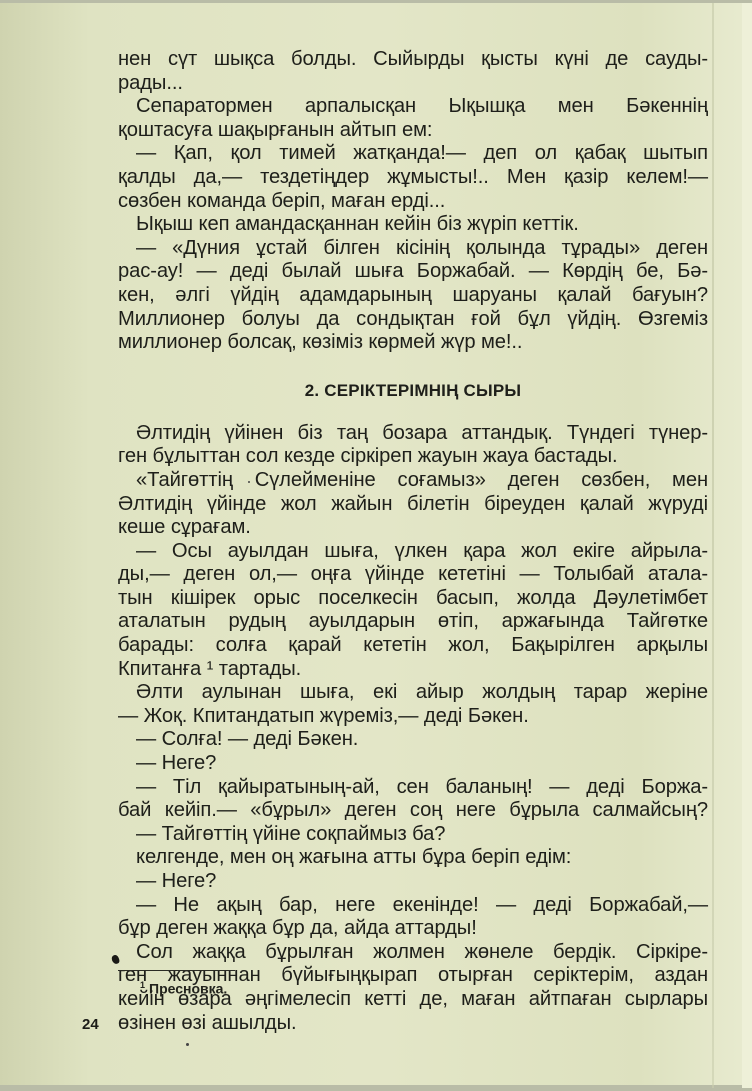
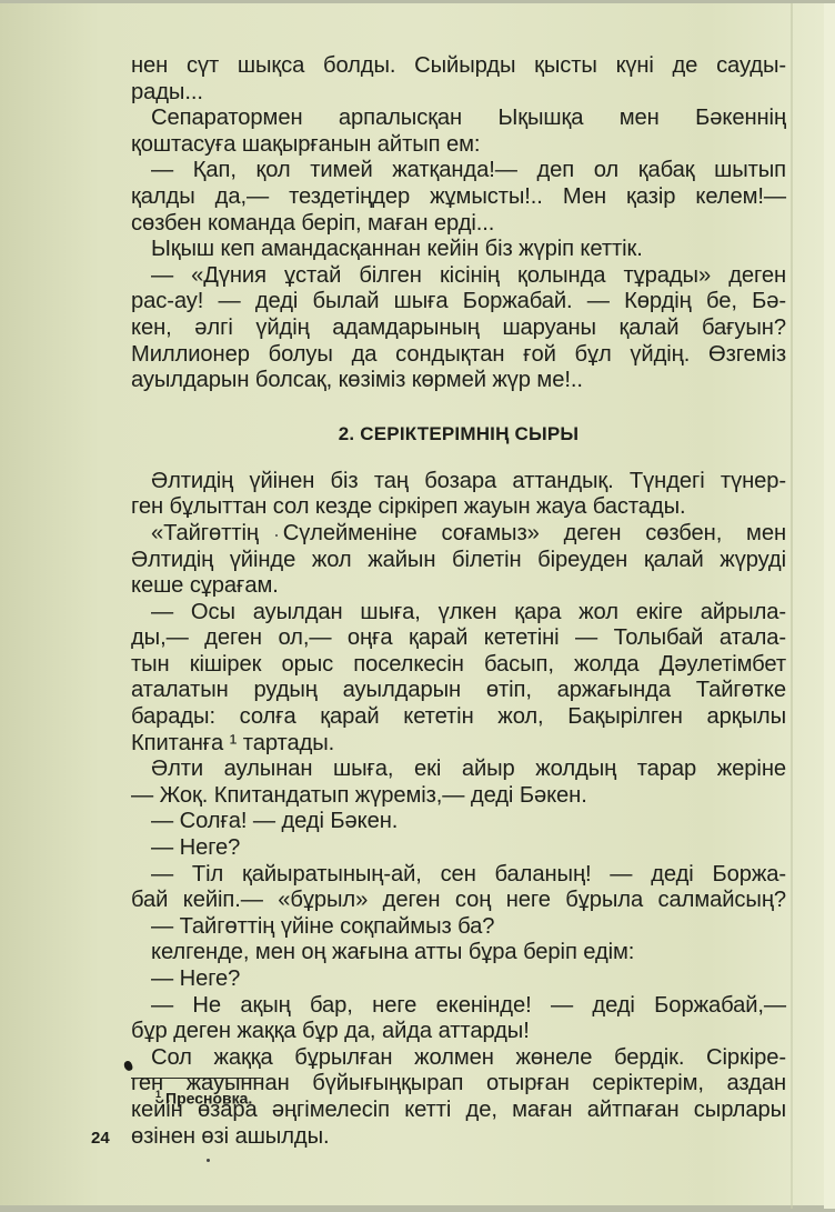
  нен сүт шықса болды. Сыйырды қысты күні де сауды-
  рады...
  Сепаратормен арпалысқан Ықышқа мен Бәкеннің
  қоштасуға шақырғанын айтып ем:
  — Қап, қол тимей жатқанда!— деп ол қабақ шытып
  қалды да,— тездетіңдер жұмысты!.. Мен қазір келем!—
  сөзбен команда беріп, маған ерді...
  Ықыш кеп амандасқаннан кейін біз жүріп кеттік.
  — «Дүния ұстай білген кісінің қолында тұрады» деген
  рас-ау! — деді былай шыға Боржабай. — Көрдің бе, Бә-
  кен, әлгі үйдің адамдарының шаруаны қалай бағуын?
  Миллионер болуы да сондықтан ғой бұл үйдің. Өзгеміз
- миллионер болсақ, көзіміз көрмей жүр ме!..
+ ауылдарын болсақ, көзіміз көрмей жүр ме!..
  2. СЕРІКТЕРІМНІҢ СЫРЫ
  Әлтидің үйінен біз таң бозара аттандық. Түндегі түнер-
  ген бұлыттан сол кезде сіркіреп жауын жауа бастады.
  «Тайгөттің Сүлейменіне соғамыз» деген сөзбен, мен
  Әлтидің үйінде жол жайын білетін біреуден қалай жүруді
  кеше сұрағам.
  — Осы ауылдан шыға, үлкен қара жол екіге айрыла-
- ды,— деген ол,— оңға үйінде кететіні — Толыбай атала-
+ ды,— деген ол,— оңға қарай кететіні — Толыбай атала-
  тын кішірек орыс поселкесін басып, жолда Дәулетімбет
  аталатын рудың ауылдарын өтіп, аржағында Тайгөтке
  барады: солға қарай кететін жол, Бақырілген арқылы
  Кпитанға ¹ тартады.
  Әлти аулынан шыға, екі айыр жолдың тарар жеріне
  — Жоқ. Кпитандатып жүреміз,— деді Бәкен.
  — Солға! — деді Бәкен.
  — Неге?
  — Тіл қайыратының-ай, сен баланың! — деді Боржа-
  бай кейіп.— «бұрыл» деген соң неге бұрыла салмайсың?
  — Тайгөттің үйіне соқпаймыз ба?
  келгенде, мен оң жағына атты бұра беріп едім:
  — Неге?
  — Не ақың бар, неге екенінде! — деді Боржабай,—
  бұр деген жаққа бұр да, айда аттарды!
  Сол жаққа бұрылған жолмен жөнеле бердік. Сіркіре-
  ген жауыннан бүйығыңқырап отырған серіктерім, аздан
  кейін өзара әңгімелесіп кетті де, маған айтпаған сырлары
  өзінен өзі ашылды.
  1 Пресновка.
  24
